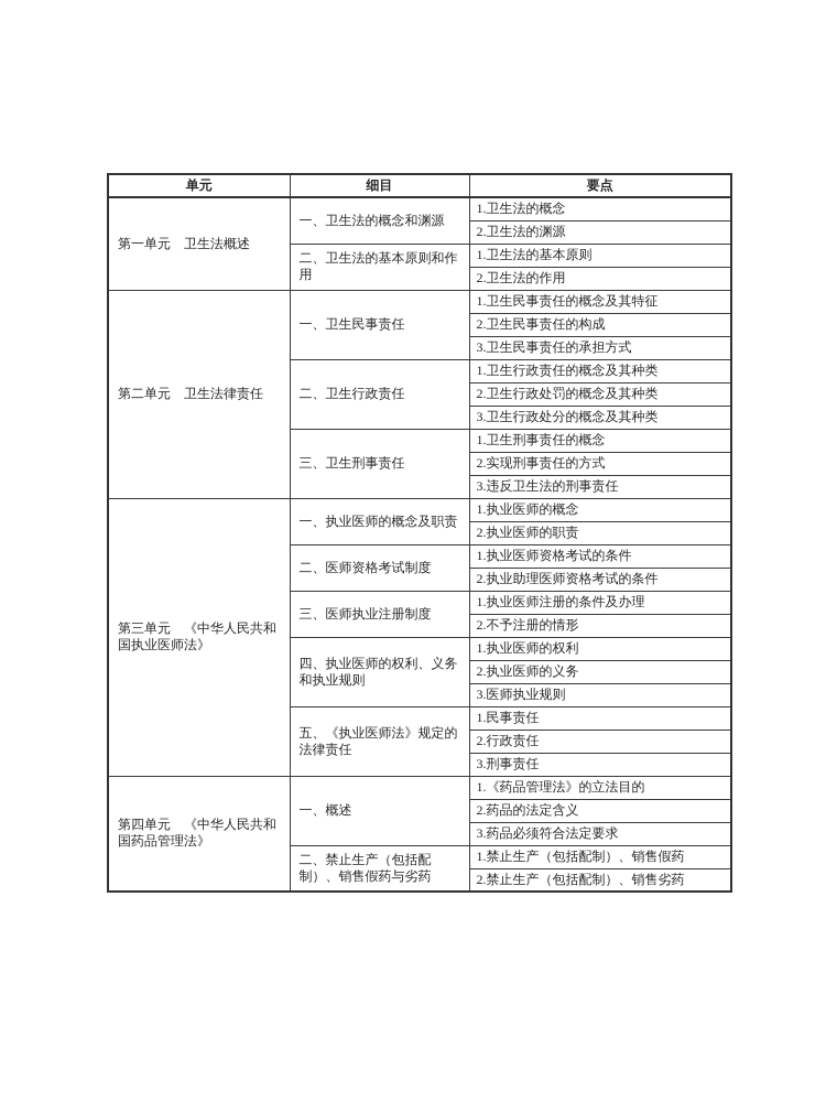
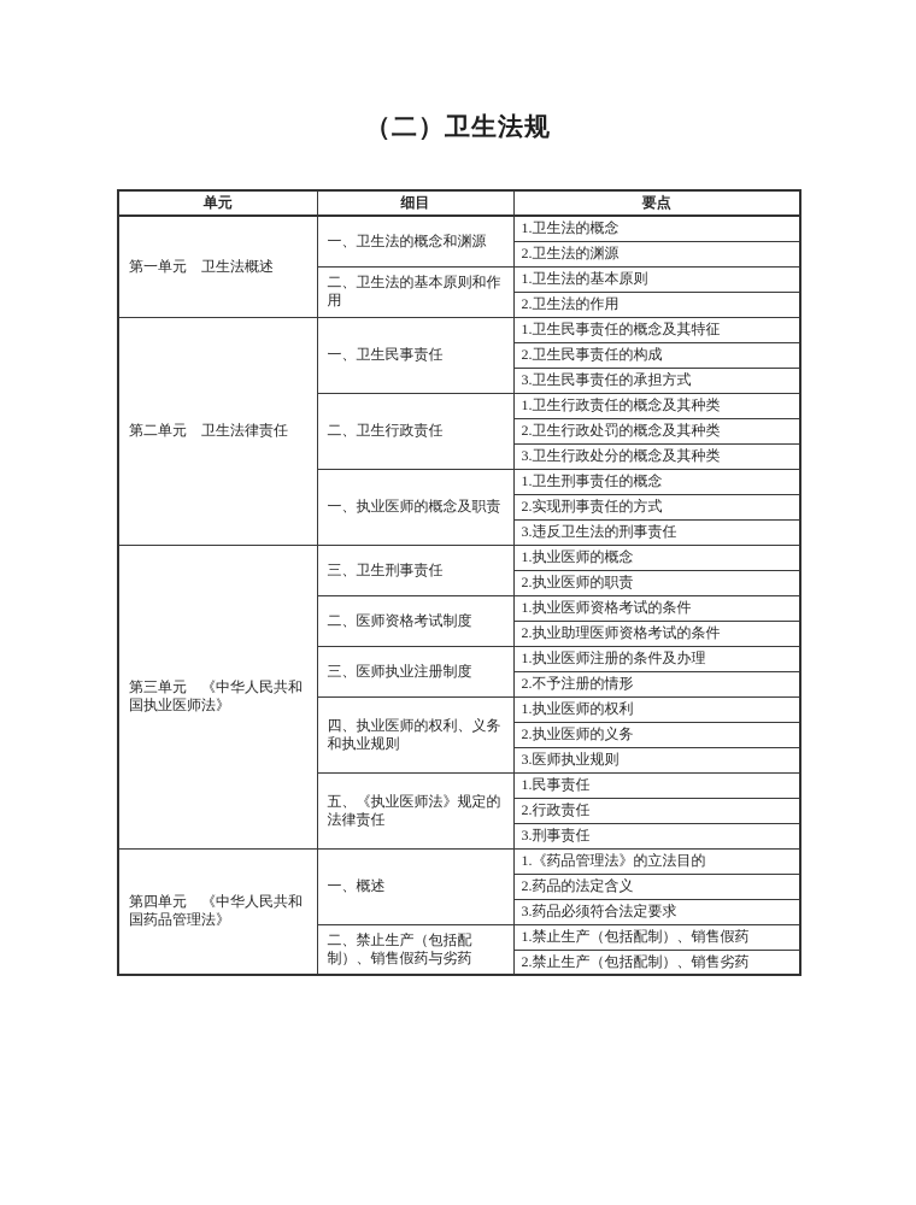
+ （二）卫生法规
  单元	细目	要点
  第一单元 卫生法概述	一、卫生法的概念和渊源	1.卫生法的概念
  2.卫生法的渊源
  二、卫生法的基本原则和作用	1.卫生法的基本原则
  2.卫生法的作用
  第二单元 卫生法律责任	一、卫生民事责任	1.卫生民事责任的概念及其特征
  2.卫生民事责任的构成
  3.卫生民事责任的承担方式
  二、卫生行政责任	1.卫生行政责任的概念及其种类
  2.卫生行政处罚的概念及其种类
  3.卫生行政处分的概念及其种类
- 三、卫生刑事责任	1.卫生刑事责任的概念
+ 一、执业医师的概念及职责	1.卫生刑事责任的概念
  2.实现刑事责任的方式
  3.违反卫生法的刑事责任
- 第三单元 《中华人民共和国执业医师法》	一、执业医师的概念及职责	1.执业医师的概念
+ 第三单元 《中华人民共和国执业医师法》	三、卫生刑事责任	1.执业医师的概念
  2.执业医师的职责
  二、医师资格考试制度	1.执业医师资格考试的条件
  2.执业助理医师资格考试的条件
  三、医师执业注册制度	1.执业医师注册的条件及办理
  2.不予注册的情形
  四、执业医师的权利、义务和执业规则	1.执业医师的权利
  2.执业医师的义务
  3.医师执业规则
  五、《执业医师法》规定的法律责任	1.民事责任
  2.行政责任
  3.刑事责任
  第四单元 《中华人民共和国药品管理法》	一、概述	1.《药品管理法》的立法目的
  2.药品的法定含义
  3.药品必须符合法定要求
  二、禁止生产（包括配制）、销售假药与劣药	1.禁止生产（包括配制）、销售假药
  2.禁止生产（包括配制）、销售劣药
